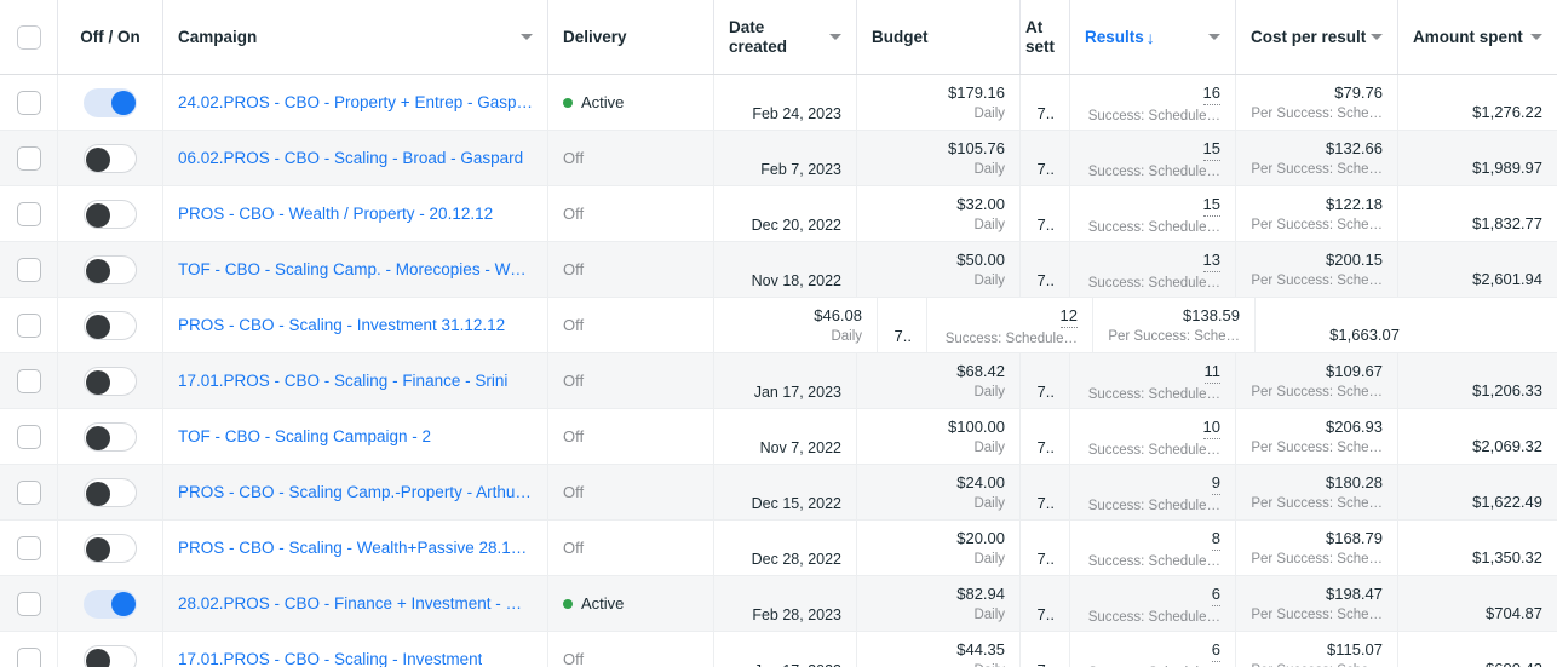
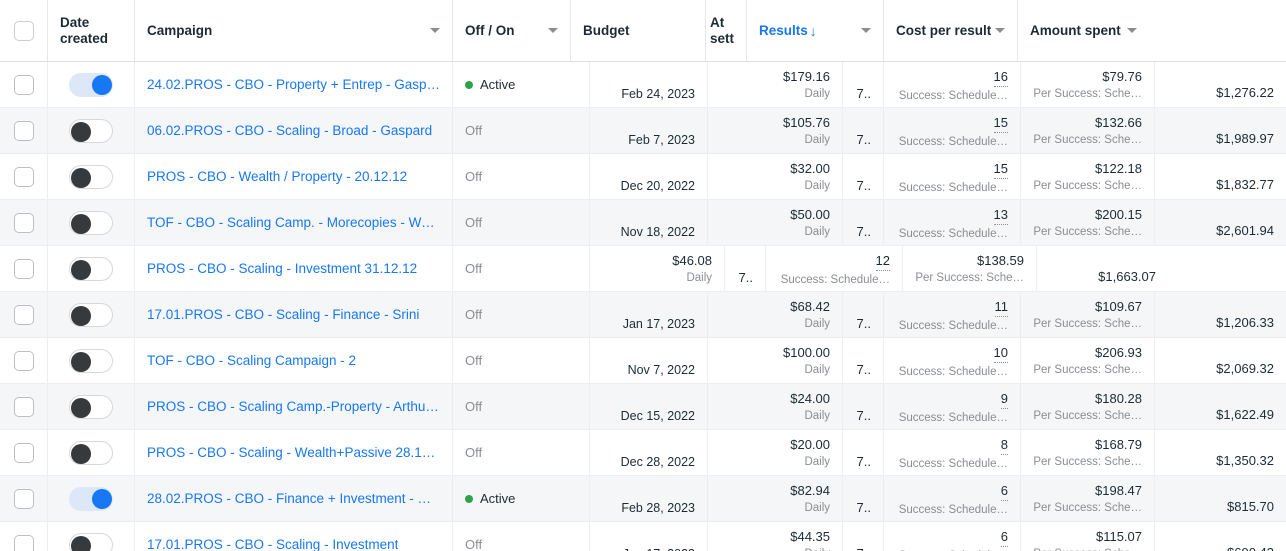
- Off / On
+ Date created
  Campaign
- Delivery
- Date created
+ Off / On
  Budget
  At sett
  Results
  ↓
  Cost per result
  Amount spent
  24.02.PROS - CBO - Property + Entrep - Gaspa
  Active
  Feb 24, 2023
  $179.16
  Daily
  7..
  16
  Success: Schedule…
  $79.76
  Per Success: Sche…
  $1,276.22
  06.02.PROS - CBO - Scaling - Broad - Gaspard
  Off
  Feb 7, 2023
  $105.76
  Daily
  7..
  15
  Success: Schedule…
  $132.66
  Per Success: Sche…
  $1,989.97
  PROS - CBO - Wealth / Property - 20.12.12
  Off
  Dec 20, 2022
  $32.00
  Daily
  7..
  15
  Success: Schedule…
  $122.18
  Per Success: Sche…
  $1,832.77
  TOF - CBO - Scaling Camp. - Morecopies - We…
  Off
  Nov 18, 2022
  $50.00
  Daily
  7..
  13
  Success: Schedule…
  $200.15
  Per Success: Sche…
  $2,601.94
  PROS - CBO - Scaling - Investment 31.12.12
  Off
  $46.08
  Daily
  7..
  12
  Success: Schedule…
  $138.59
  Per Success: Sche…
  $1,663.07
  17.01.PROS - CBO - Scaling - Finance - Srini
  Off
  Jan 17, 2023
  $68.42
  Daily
  7..
  11
  Success: Schedule…
  $109.67
  Per Success: Sche…
  $1,206.33
  TOF - CBO - Scaling Campaign - 2
  Off
  Nov 7, 2022
  $100.00
  Daily
  7..
  10
  Success: Schedule…
  $206.93
  Per Success: Sche…
  $2,069.32
  PROS - CBO - Scaling Camp.-Property - Arthur…
  Off
  Dec 15, 2022
  $24.00
  Daily
  7..
  9
  Success: Schedule…
  $180.28
  Per Success: Sche…
  $1,622.49
  PROS - CBO - Scaling - Wealth+Passive 28.12.…
  Off
  Dec 28, 2022
  $20.00
  Daily
  7..
  8
  Success: Schedule…
  $168.79
  Per Success: Sche…
  $1,350.32
  28.02.PROS - CBO - Finance + Investment - G…
  Active
  Feb 28, 2023
  $82.94
  Daily
  7..
  6
  Success: Schedule…
  $198.47
  Per Success: Sche…
- $704.87
+ $815.70
  17.01.PROS - CBO - Scaling - Investment
  Off
  $44.35
  6
  $115.07
